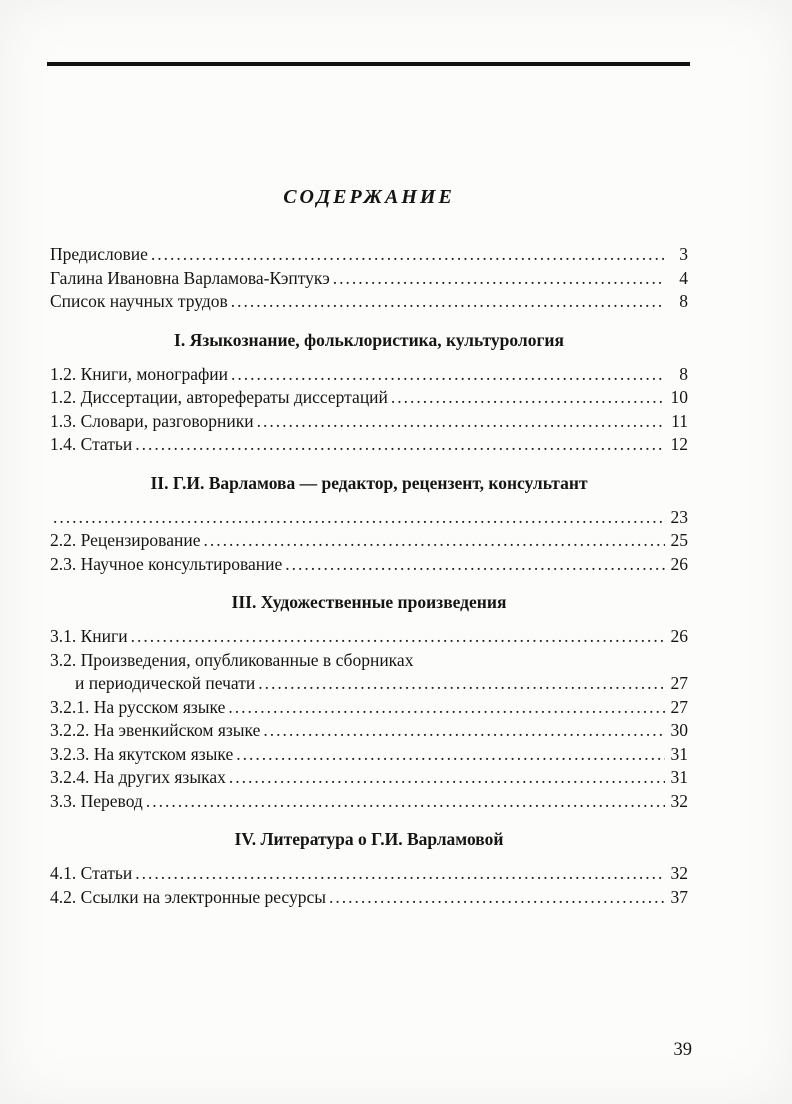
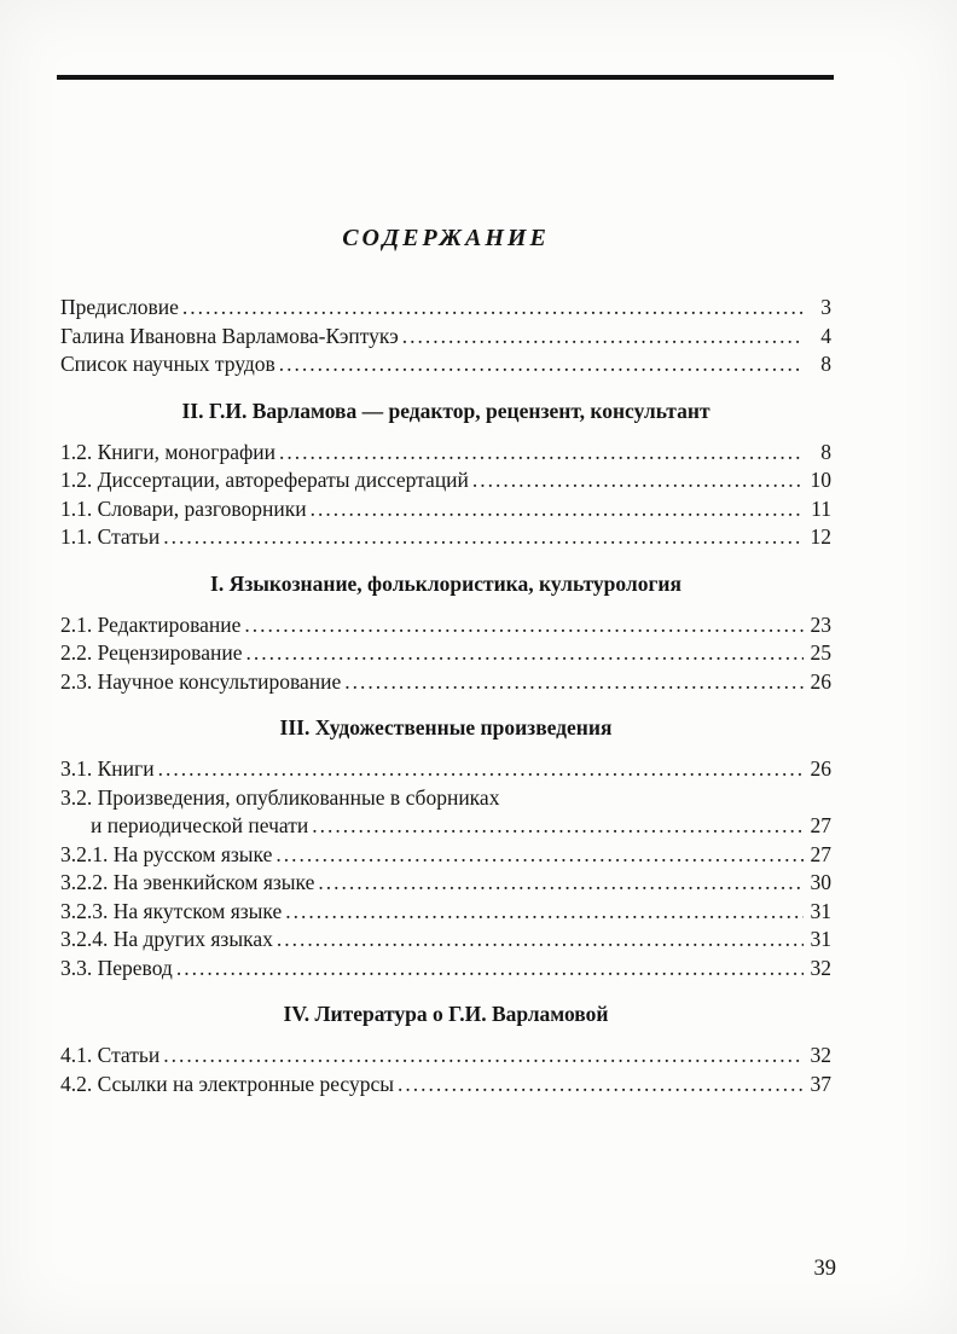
  СОДЕРЖАНИЕ
  Предисловие
  3
  Галина Ивановна Варламова-Кэптукэ
  4
  Список научных трудов
  8
- I. Языкознание, фольклористика, культурология
+ II. Г.И. Варламова — редактор, рецензент, консультант
  1.2. Книги, монографии
  8
  1.2. Диссертации, авторефераты диссертаций
  10
- 1.3. Словари, разговорники
+ 1.1. Словари, разговорники
  11
- 1.4. Статьи
+ 1.1. Статьи
  12
- II. Г.И. Варламова — редактор, рецензент, консультант
+ I. Языкознание, фольклористика, культурология
+ 2.1. Редактирование
  23
  2.2. Рецензирование
  25
  2.3. Научное консультирование
  26
  III. Художественные произведения
  3.1. Книги
  26
  3.2. Произведения, опубликованные в сборниках
  и периодической печати
  27
  3.2.1. На русском языке
  27
  3.2.2. На эвенкийском языке
  30
  3.2.3. На якутском языке
  31
  3.2.4. На других языках
  31
  3.3. Перевод
  32
  IV. Литература о Г.И. Варламовой
  4.1. Статьи
  32
  4.2. Ссылки на электронные ресурсы
  37
  39
